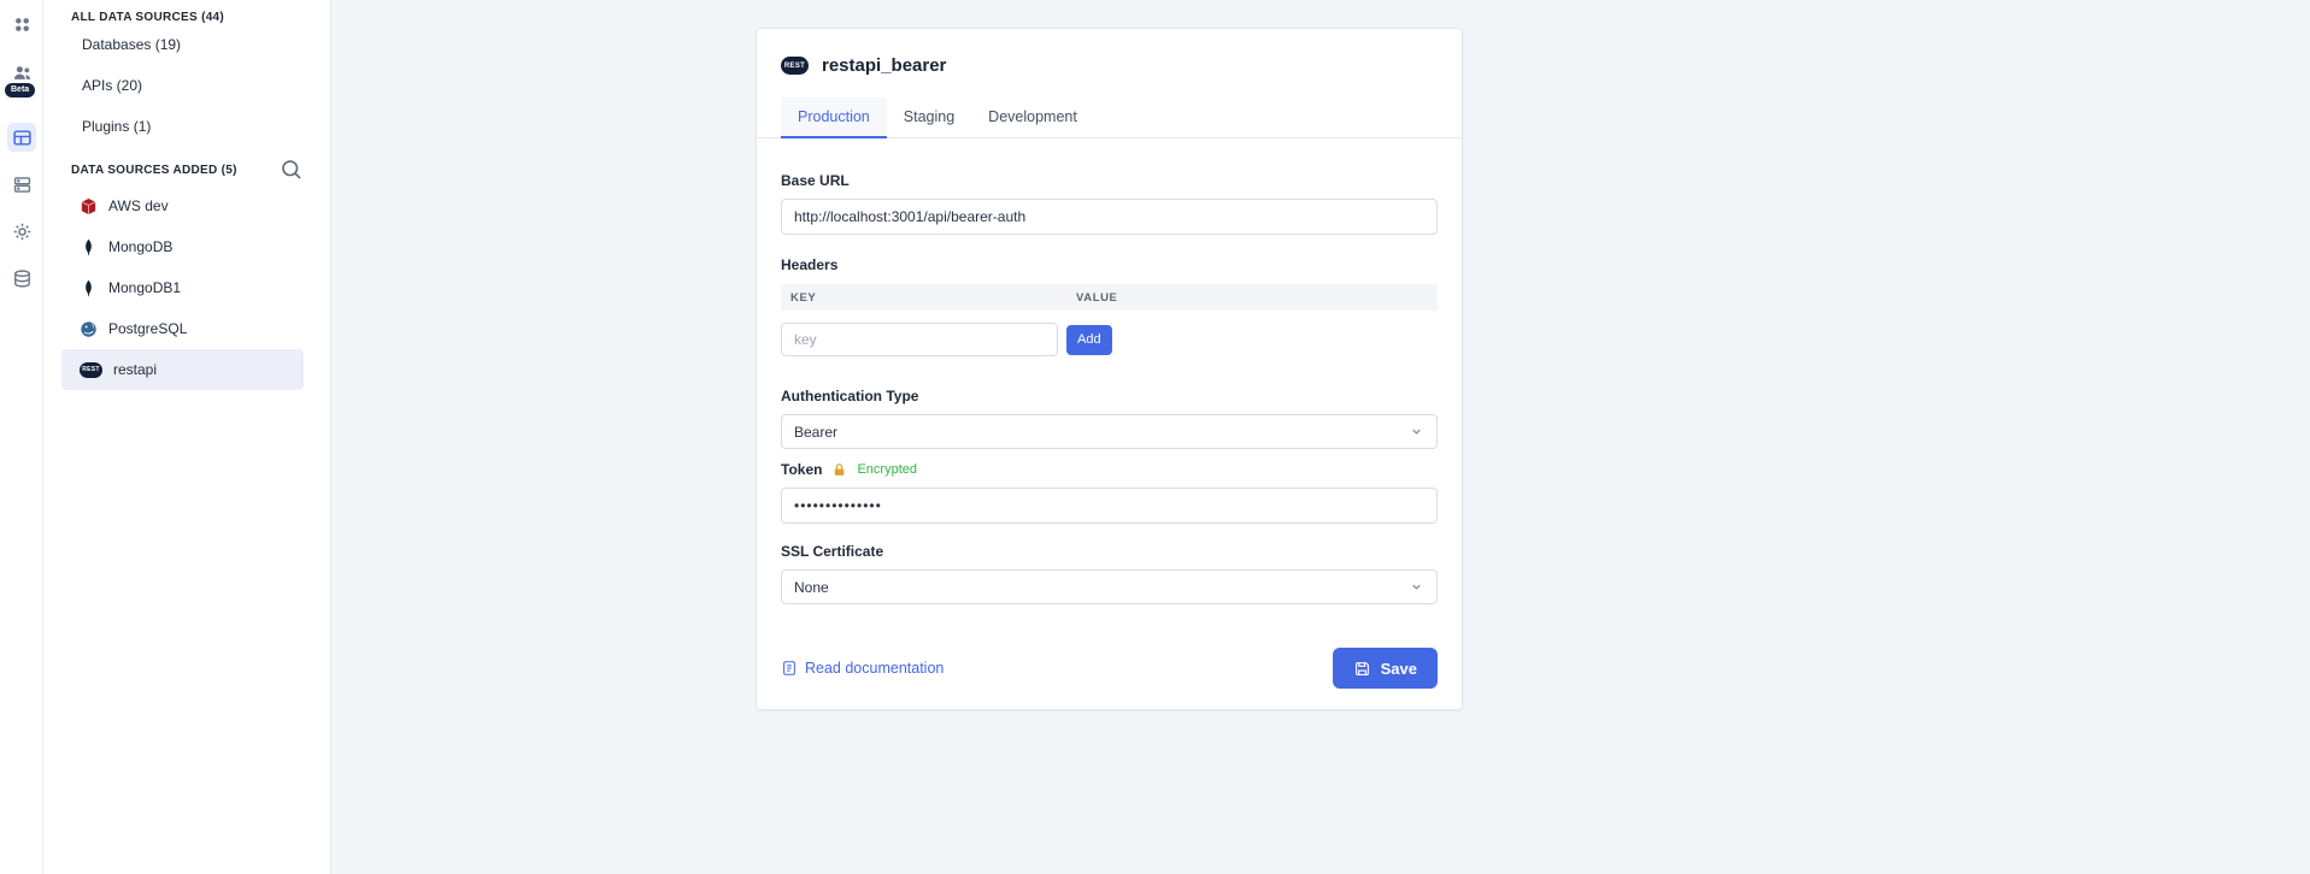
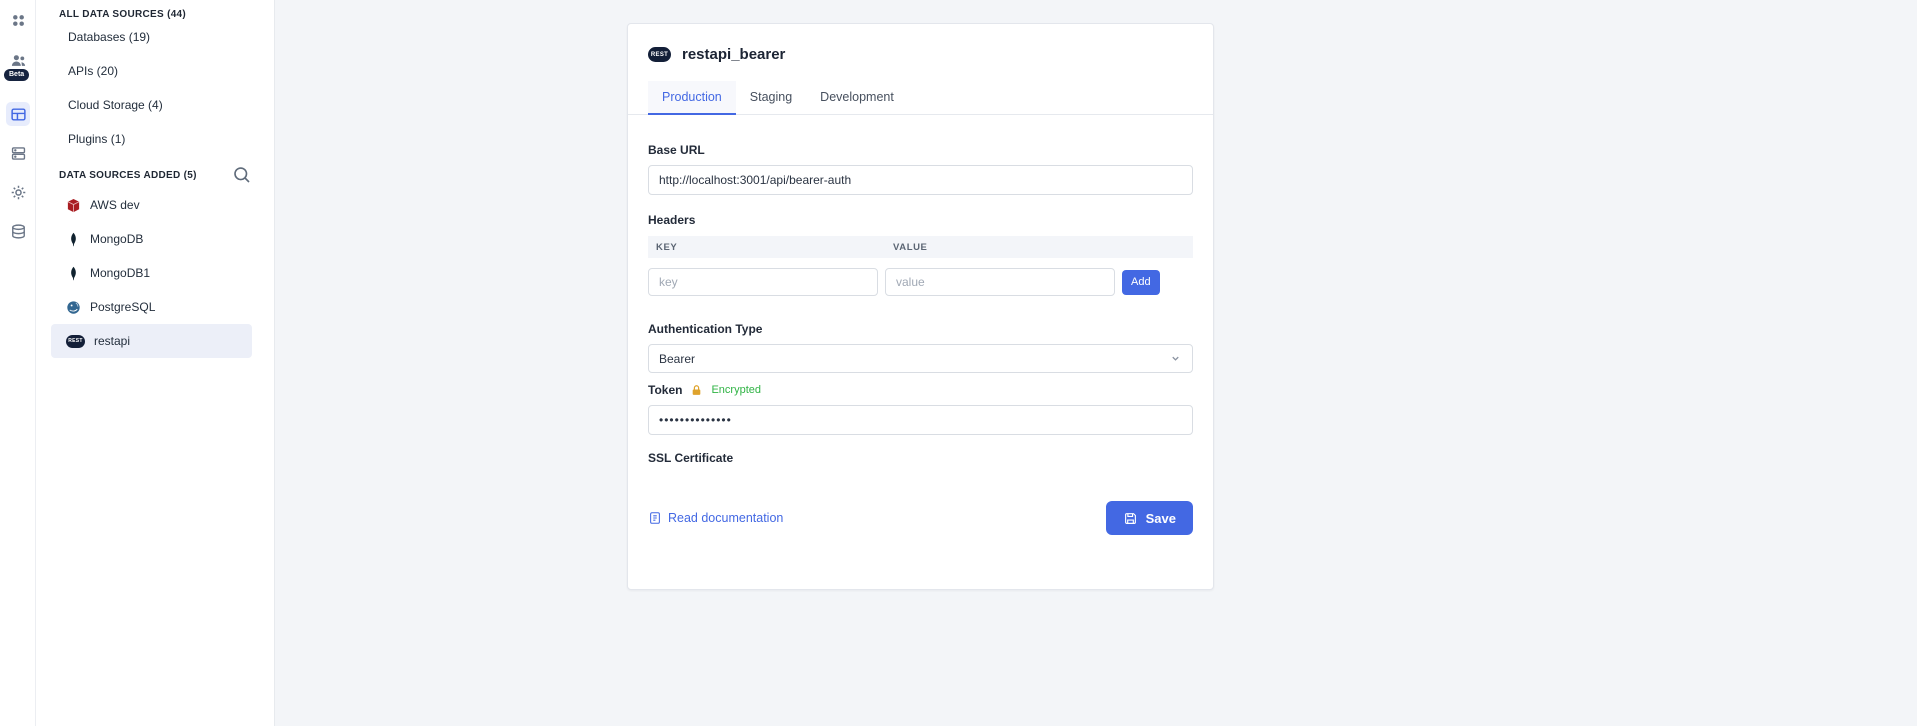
  ALL DATA SOURCES (44)
  Databases (19)
  APIs (20)
+ Cloud Storage (4)
  Plugins (1)
  DATA SOURCES ADDED (5)
  AWS dev
  MongoDB
  MongoDB1
  PostgreSQL
  restapi
  restapi_bearer
  Production
  Staging
  Development
  Base URL
  http://localhost:3001/api/bearer-auth
  Headers
  KEY
  VALUE
  key
+ value
  Add
  Authentication Type
  Bearer
  Token
  Encrypted
  ••••••••••••••
  SSL Certificate
- None
  Read documentation
  Save
